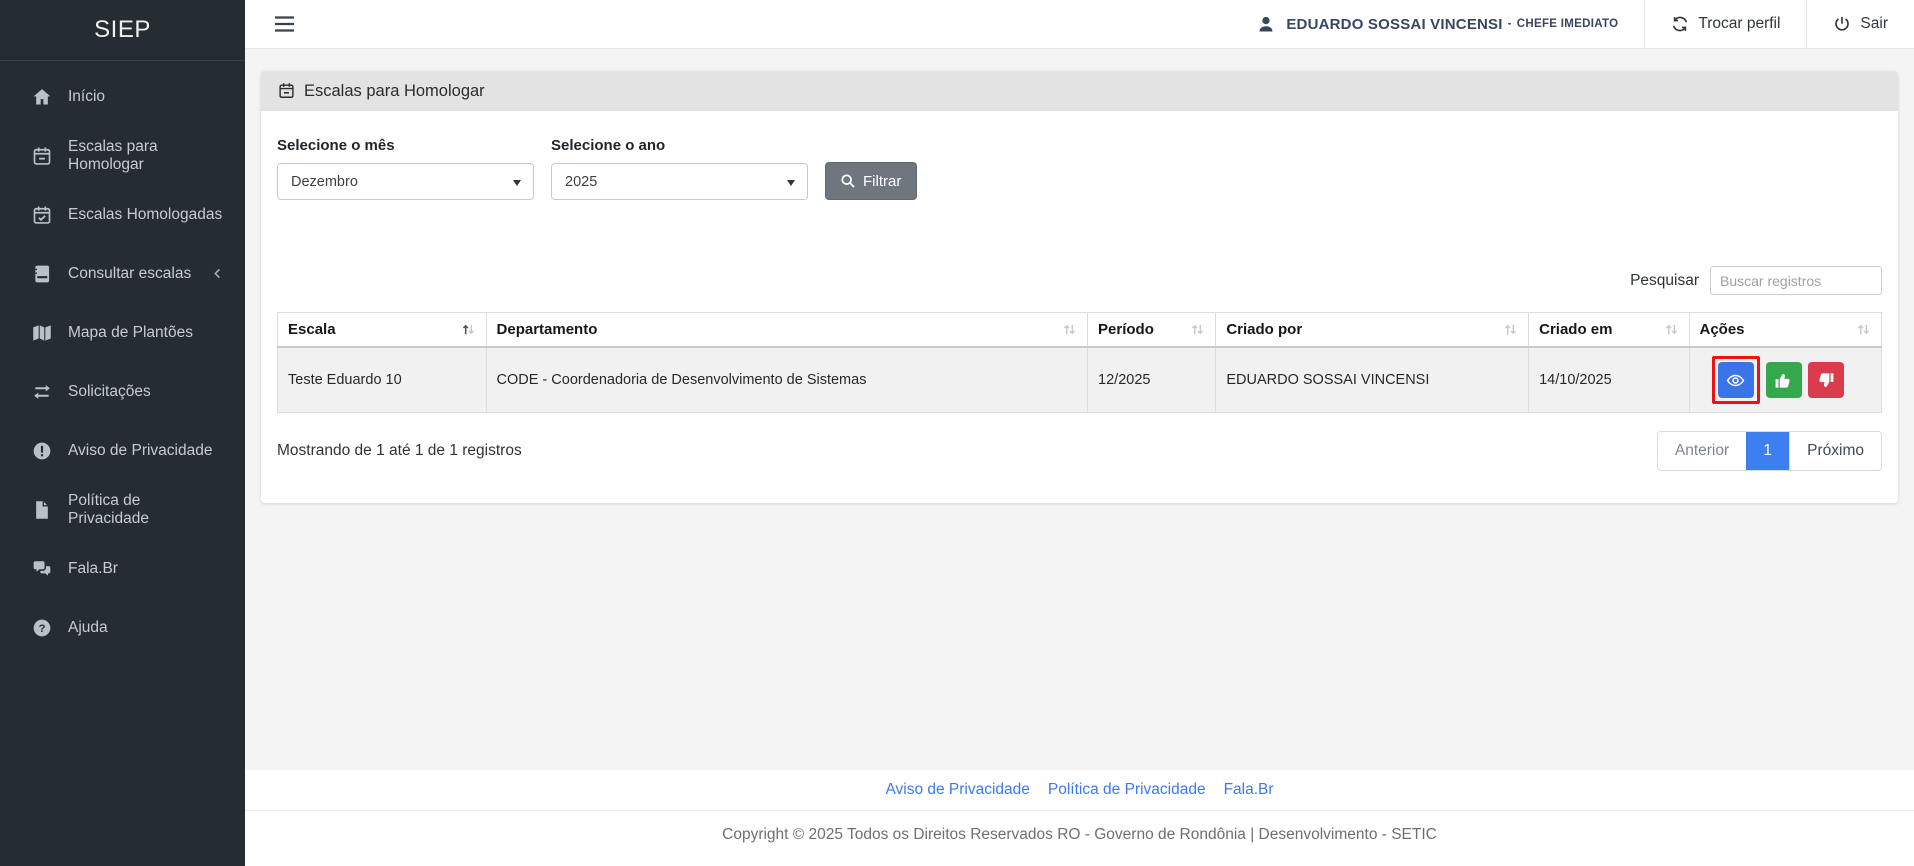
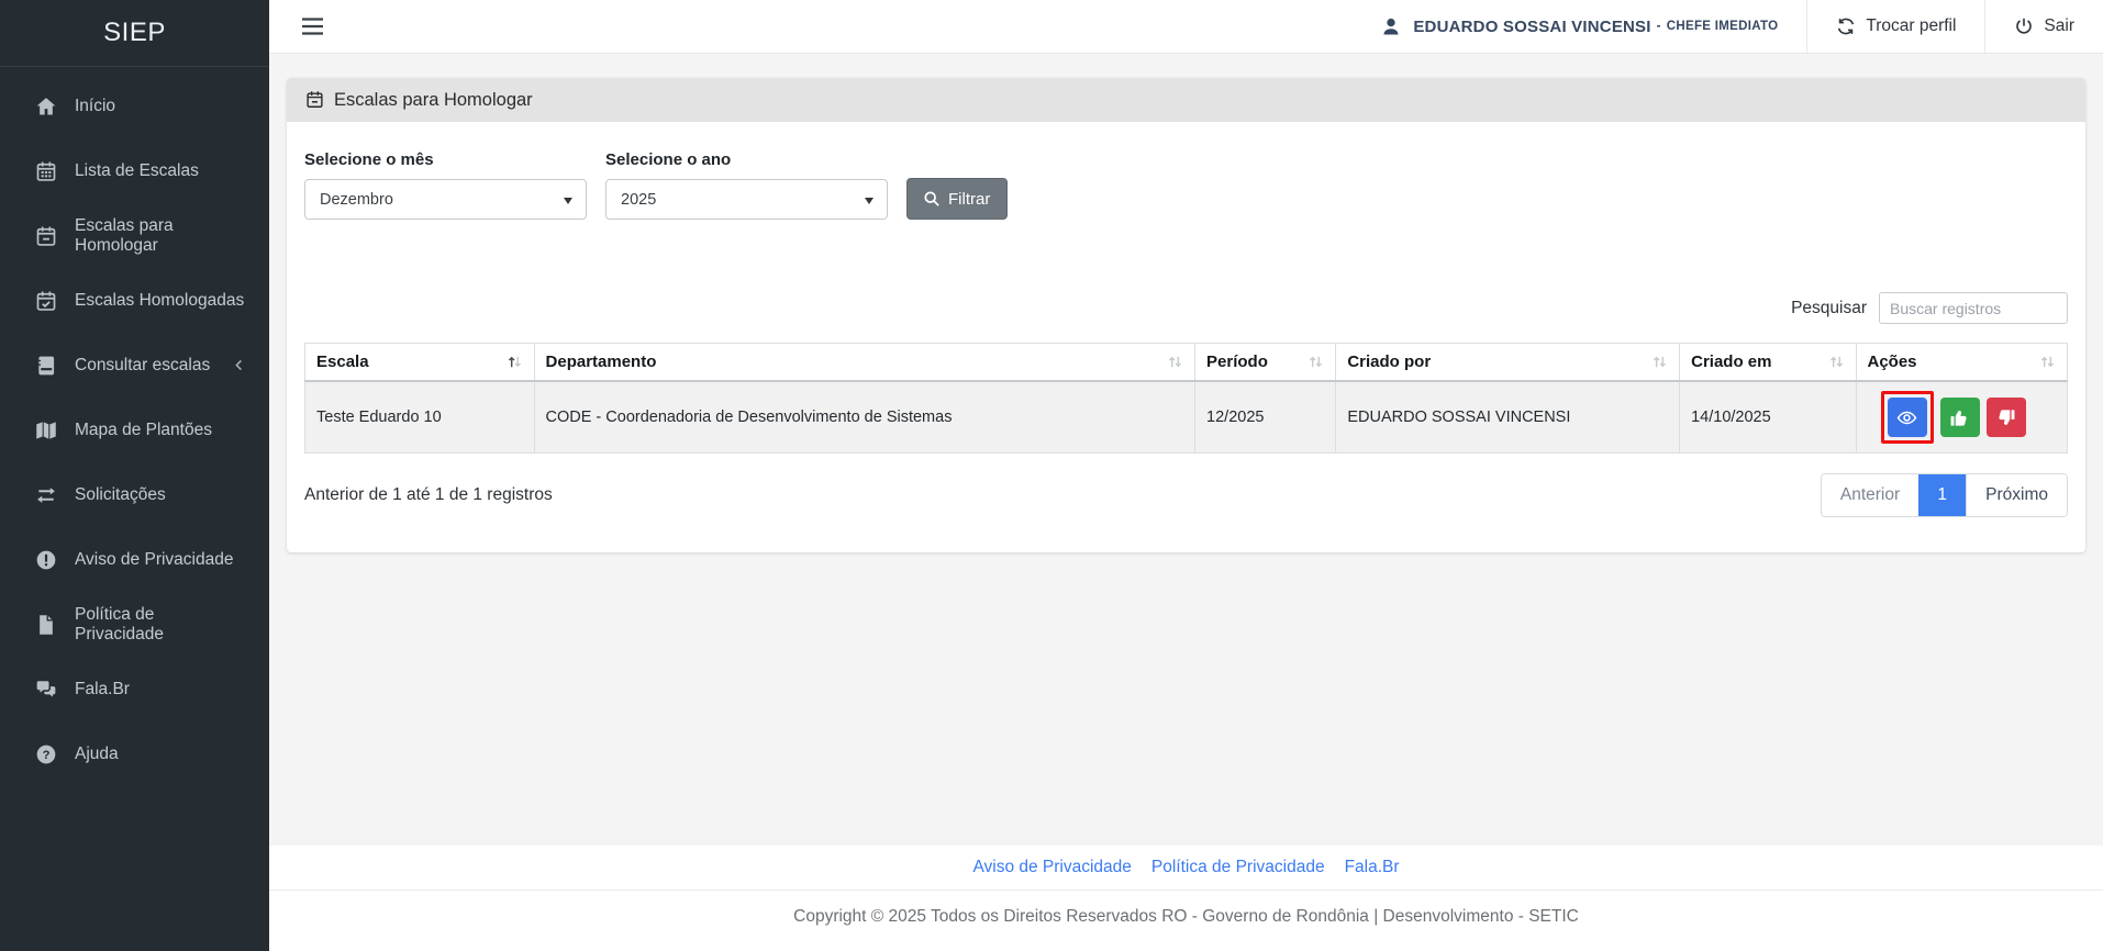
  SIEP
  Início
+ Lista de Escalas
  Escalas para Homologar
  Escalas Homologadas
  Consultar escalas
  Mapa de Plantões
  Solicitações
  Aviso de Privacidade
  Política de Privacidade
  Fala.Br
  ?
  Ajuda
  EDUARDO SOSSAI VINCENSI
  -
  CHEFE IMEDIATO
  Trocar perfil
  Sair
  Escalas para Homologar
  Selecione o mês
  Dezembro
  Selecione o ano
  2025
  Filtrar
  Pesquisar
  Buscar registros
  Escala	Departamento	Período	Criado por	Criado em	Ações
  Teste Eduardo 10	CODE - Coordenadoria de Desenvolvimento de Sistemas	12/2025	EDUARDO SOSSAI VINCENSI	14/10/2025
- Mostrando de 1 até 1 de 1 registros
+ Anterior de 1 até 1 de 1 registros
  Anterior
  1
  Próximo
  Aviso de Privacidade
  Política de Privacidade
  Fala.Br
  Copyright © 2025 Todos os Direitos Reservados RO - Governo de Rondônia | Desenvolvimento - SETIC
